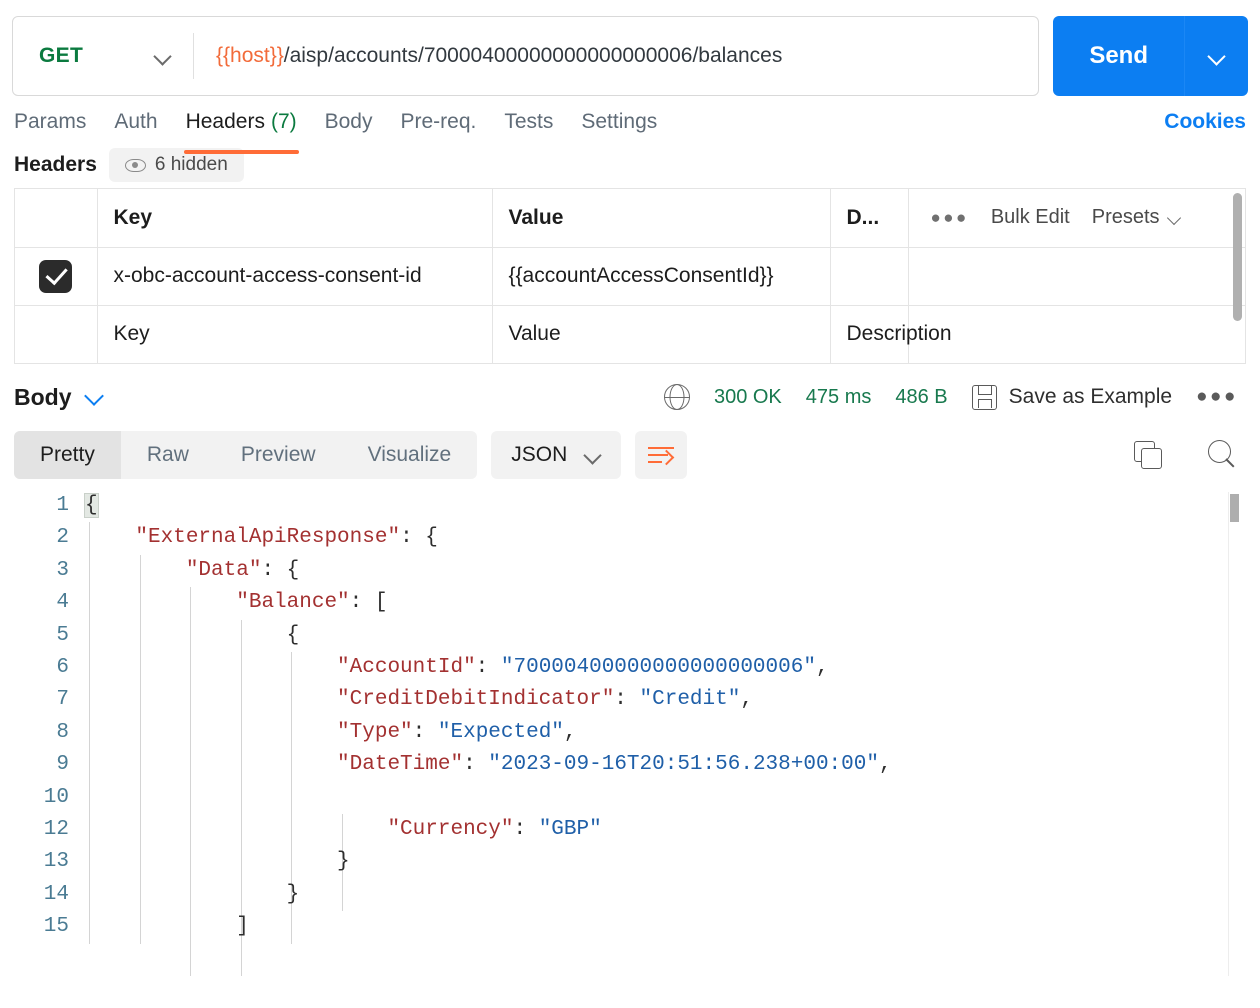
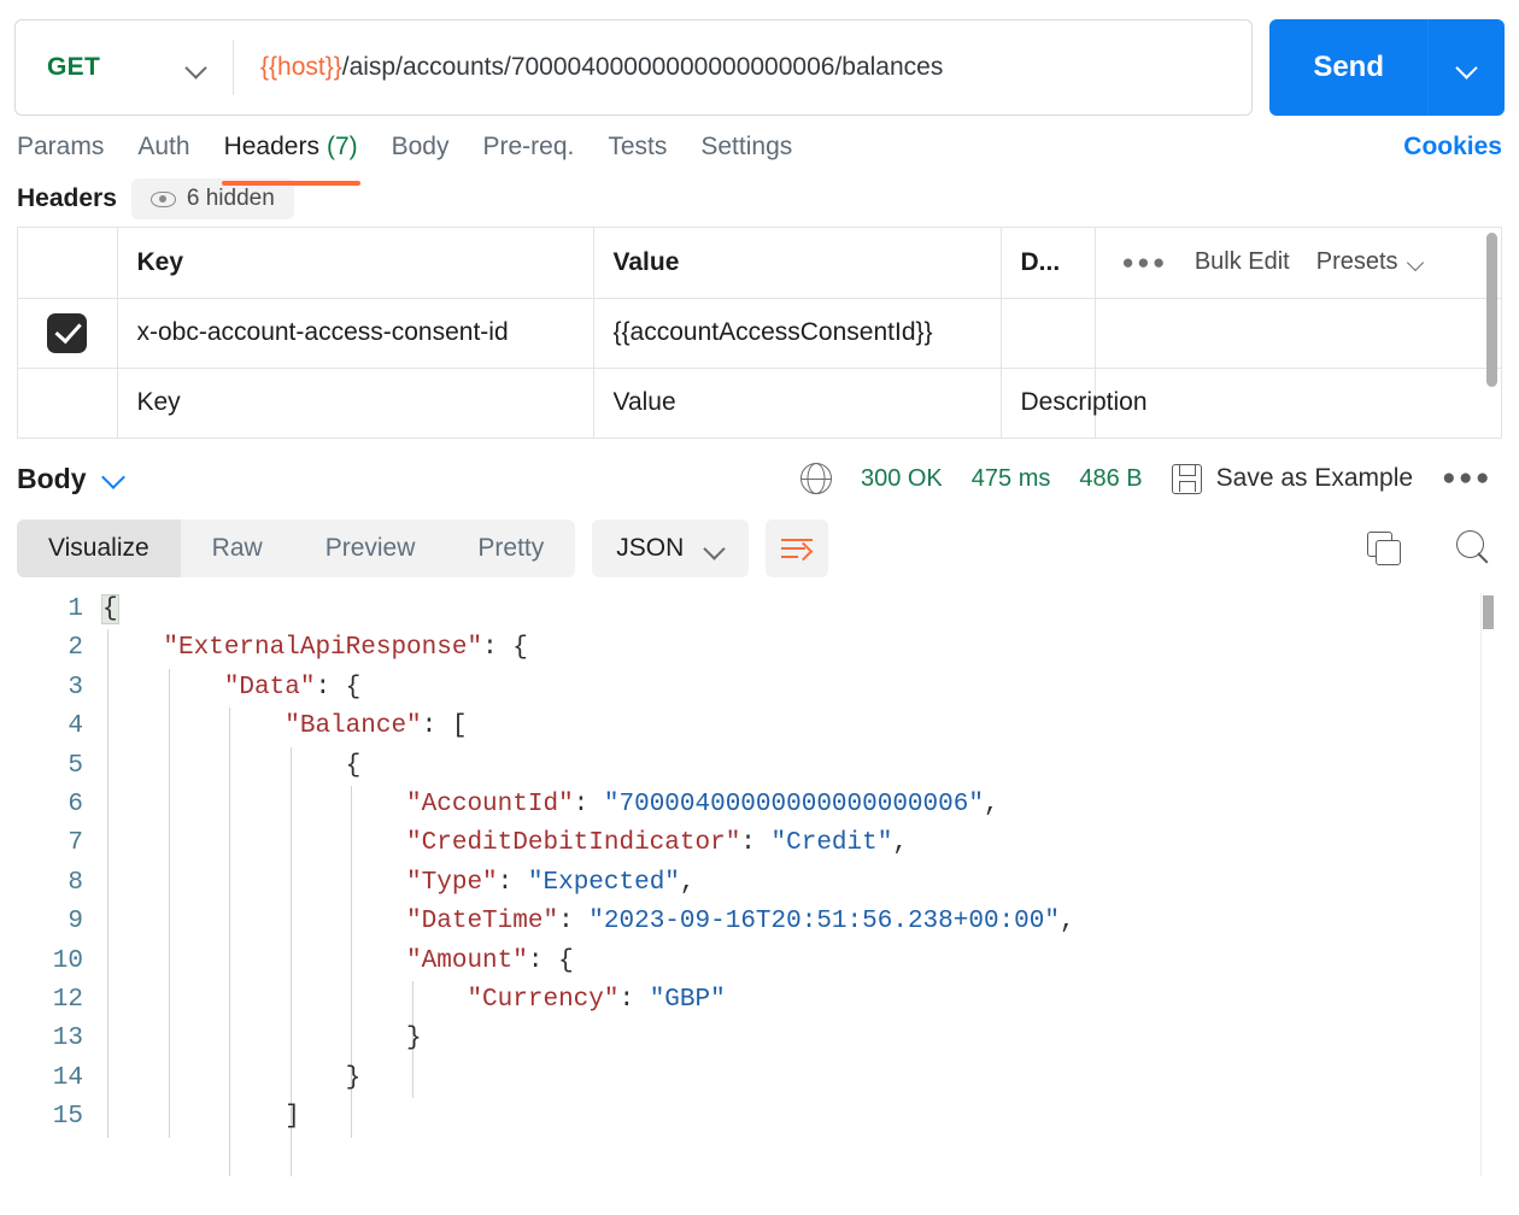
  GET
  {{host}}/aisp/accounts/70000400000000000000006/balances
  Send
  Params
  Auth
  Headers (7)
  Body
  Pre-req.
  Tests
  Settings
  Cookies
  Headers
  6 hidden
  	Key	Value	D...	●●● Bulk Edit Presets
  	x-obc-account-access-consent-id	{{accountAccessConsentId}}
  	Key	Value	Description
  Body
  300 OK
  475 ms
  486 B
  Save as Example
  ●●●
- Pretty
+ Visualize
  Raw
  Preview
- Visualize
+ Pretty
  JSON
  1
  {
  2
  "ExternalApiResponse": {
  3
  "Data": {
  4
  "Balance": [
  5
  {
  6
  "AccountId": "70000400000000000000006",
  7
  "CreditDebitIndicator": "Credit",
  8
  "Type": "Expected",
  9
  "DateTime": "2023-09-16T20:51:56.238+00:00",
  10
+ "Amount": {
  12
  "Currency": "GBP"
  13
  }
  14
  }
  15
  ]
